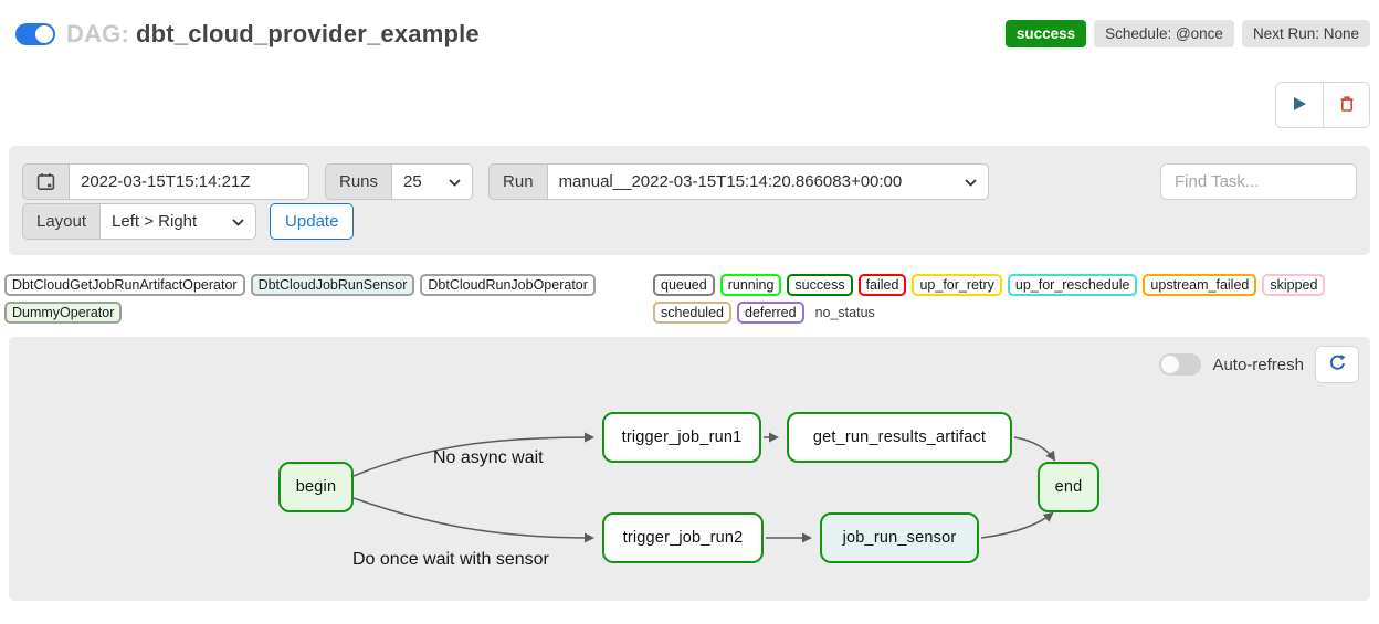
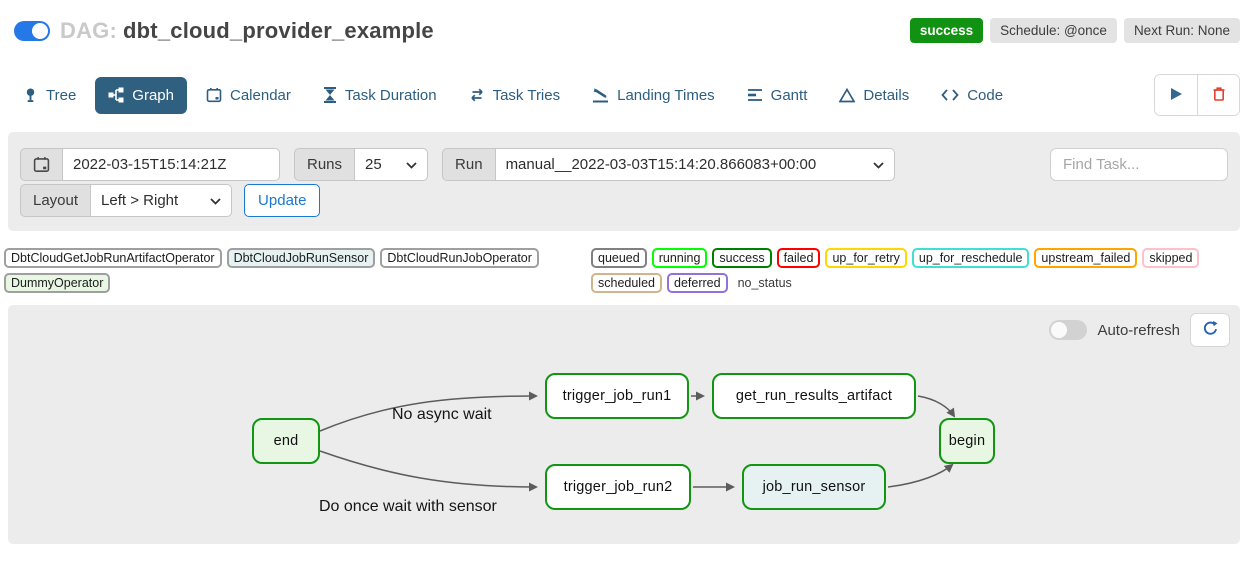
  DAG: dbt_cloud_provider_example
  success
  Schedule: @once
  Next Run: None
+ Tree
+ Graph
+ Calendar
+ Task Duration
+ Task Tries
+ Landing Times
+ Gantt
+ Details
+ Code
  2022-03-15T15:14:21Z
  Runs
  25
  Run
- manual__2022-03-15T15:14:20.866083+00:00
+ manual__2022-03-03T15:14:20.866083+00:00
  Find Task...
  Layout
  Left > Right
  Update
  DbtCloudGetJobRunArtifactOperator
  DbtCloudJobRunSensor
  DbtCloudRunJobOperator
  DummyOperator
  queued
  running
  success
  failed
  up_for_retry
  up_for_reschedule
  upstream_failed
  skipped
  scheduled
  deferred
  no_status
  Auto-refresh
- begin
+ end
  trigger_job_run1
  get_run_results_artifact
  trigger_job_run2
  job_run_sensor
- end
+ begin
  No async wait
  Do once wait with sensor
